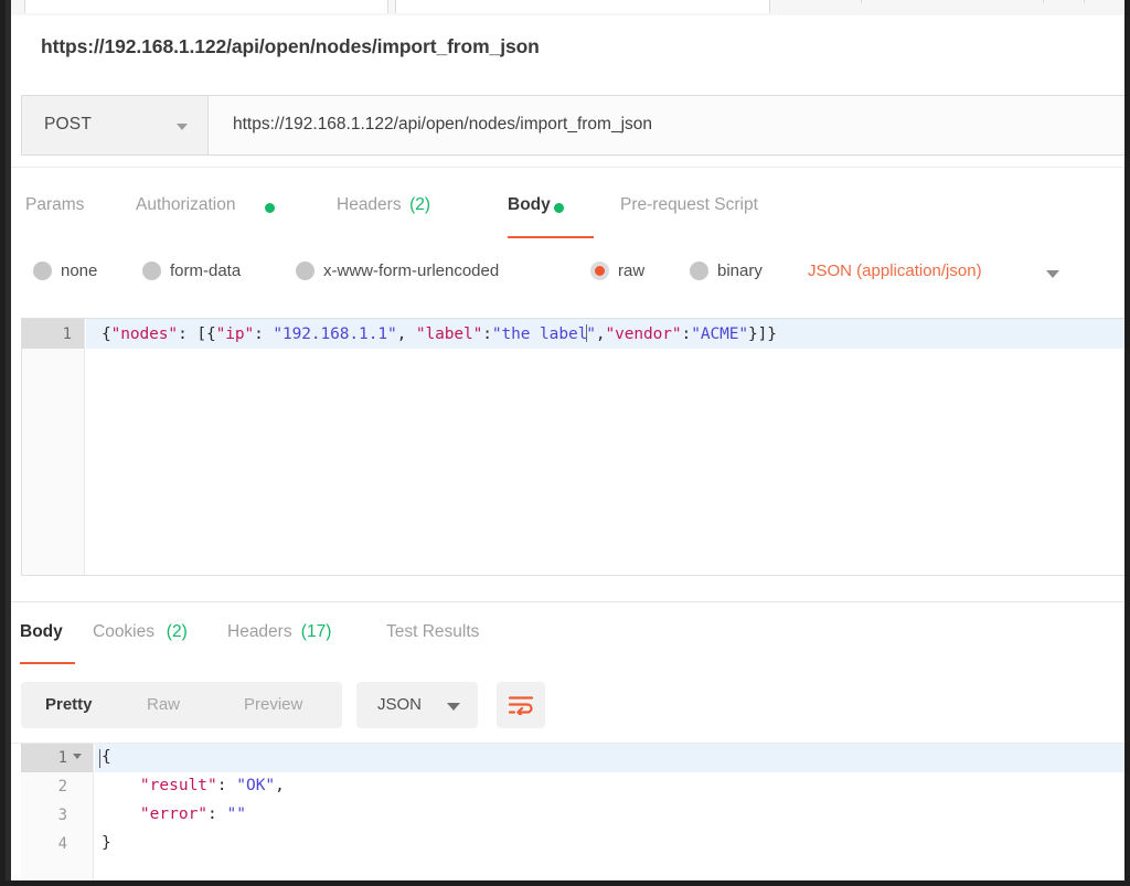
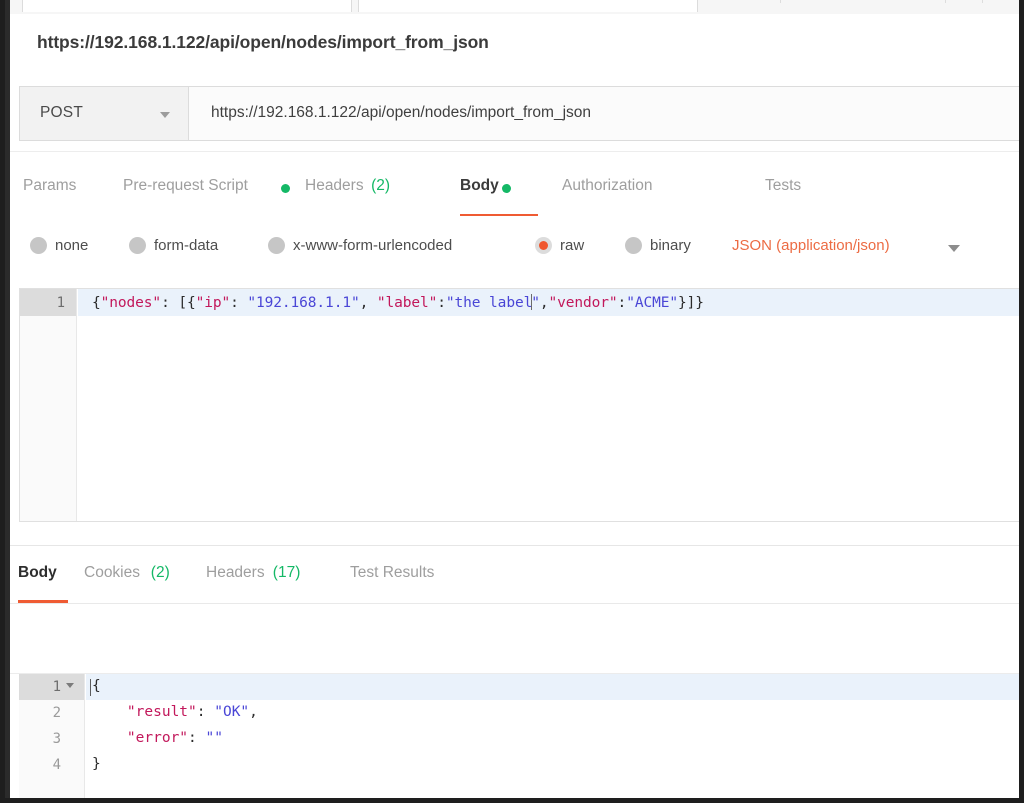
  https://192.168.1.122/api/open/nodes/import_from_json
  POST
  https://192.168.1.122/api/open/nodes/import_from_json
  Params
- Authorization
+ Pre-request Script
  Headers
  (2)
  Body
- Pre-request Script
+ Authorization
+ Tests
  binary
  raw
  x-www-form-urlencoded
  form-data
  none
  JSON (application/json)
  1
  {"nodes": [{"ip": "192.168.1.1", "label":"the label","vendor":"ACME"}]}
  Body
  Cookies
  (2)
  Headers
  (17)
  Test Results
- Pretty
- Raw
- Preview
- JSON
  1
  2
  3
  4
  {
  "result": "OK",
  "error": ""
  }
